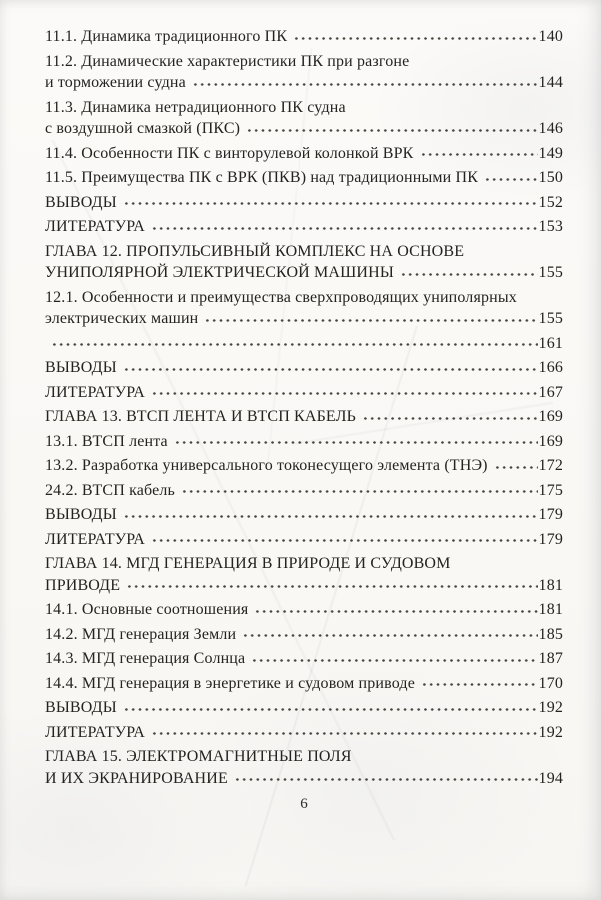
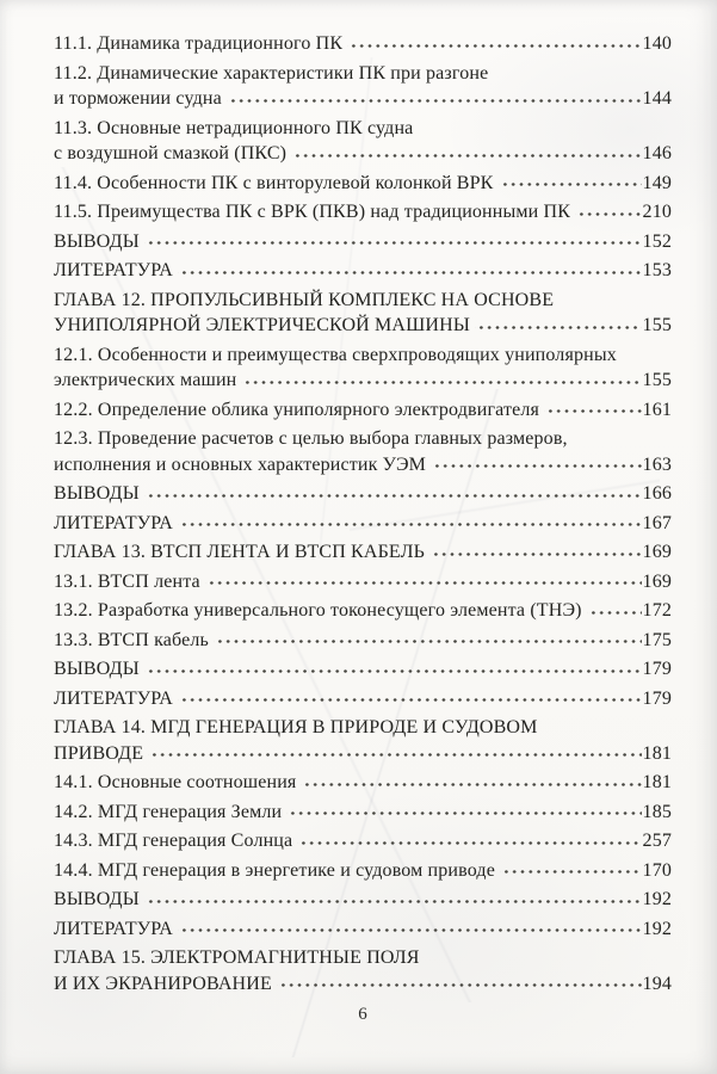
  11.1. Динамика традиционного ПК
  140
  11.2. Динамические характеристики ПК при разгоне
  и торможении судна
  144
- 11.3. Динамика нетрадиционного ПК судна
+ 11.3. Основные нетрадиционного ПК судна
  с воздушной смазкой (ПКС)
  146
  11.4. Особенности ПК с винторулевой колонкой ВРК
  149
  11.5. Преимущества ПК с ВРК (ПКВ) над традиционными ПК
- 150
+ 210
  ВЫВОДЫ
  152
  ЛИТЕРАТУРА
  153
  ГЛАВА 12. ПРОПУЛЬСИВНЫЙ КОМПЛЕКС НА ОСНОВЕ
  УНИПОЛЯРНОЙ ЭЛЕКТРИЧЕСКОЙ МАШИНЫ
  155
  12.1. Особенности и преимущества сверхпроводящих униполярных
  электрических машин
  155
+ 12.2. Определение облика униполярного электродвигателя
  161
+ 12.3. Проведение расчетов с целью выбора главных размеров,
+ исполнения и основных характеристик УЭМ
+ 163
  ВЫВОДЫ
  166
  ЛИТЕРАТУРА
  167
  ГЛАВА 13. ВТСП ЛЕНТА И ВТСП КАБЕЛЬ
  169
  13.1. ВТСП лента
  169
  13.2. Разработка универсального токонесущего элемента (ТНЭ)
  172
- 24.2. ВТСП кабель
+ 13.3. ВТСП кабель
  175
  ВЫВОДЫ
  179
  ЛИТЕРАТУРА
  179
  ГЛАВА 14. МГД ГЕНЕРАЦИЯ В ПРИРОДЕ И СУДОВОМ
  ПРИВОДЕ
  181
  14.1. Основные соотношения
  181
  14.2. МГД генерация Земли
  185
  14.3. МГД генерация Солнца
- 187
+ 257
  14.4. МГД генерация в энергетике и судовом приводе
  170
  ВЫВОДЫ
  192
  ЛИТЕРАТУРА
  192
  ГЛАВА 15. ЭЛЕКТРОМАГНИТНЫЕ ПОЛЯ
  И ИХ ЭКРАНИРОВАНИЕ
  194
  6
